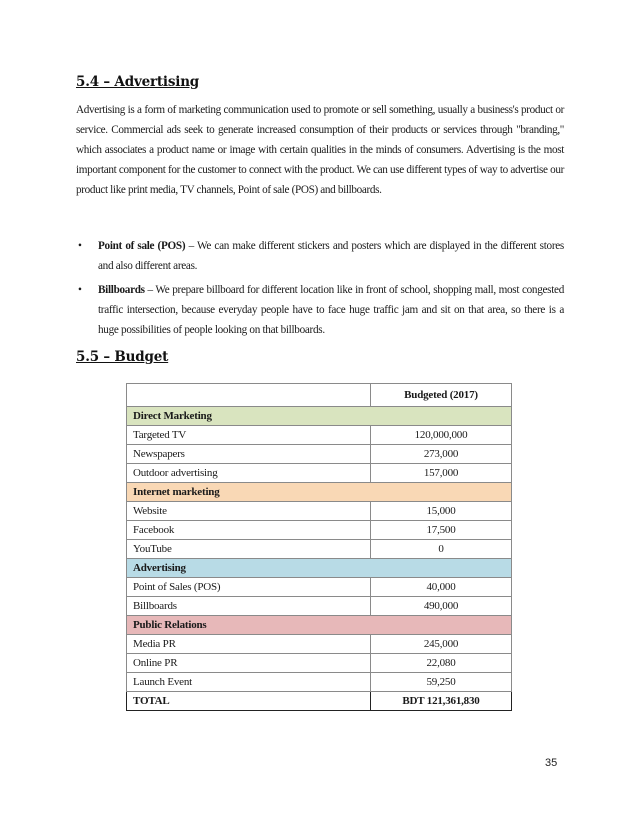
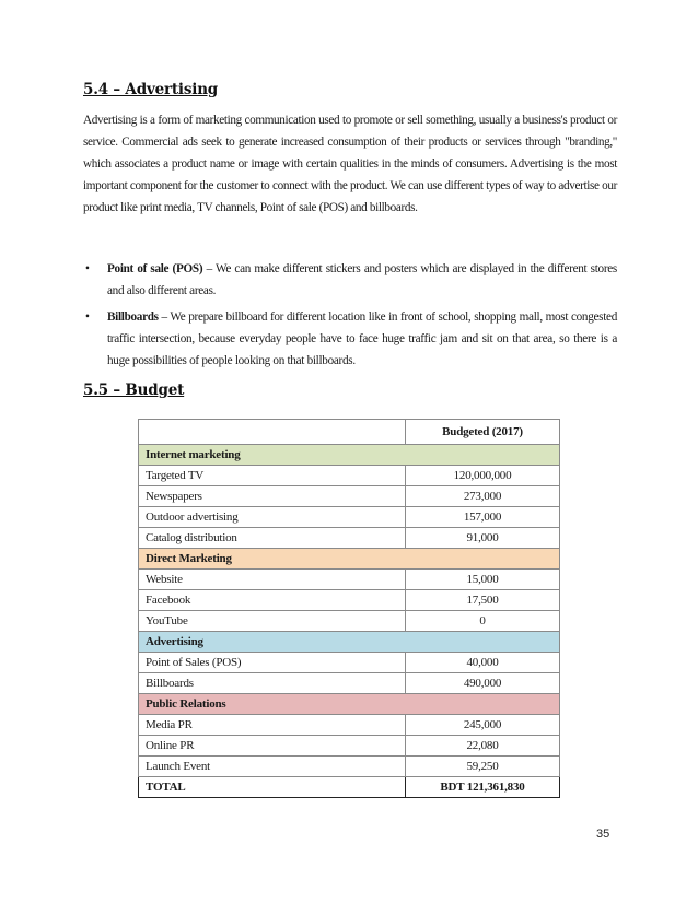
  5.4 – Advertising
  Advertising is a form of marketing communication used to promote or sell something, usually a business's product or service. Commercial ads seek to generate increased consumption of their products or services through "branding," which associates a product name or image with certain qualities in the minds of consumers. Advertising is the most important component for the customer to connect with the product. We can use different types of way to advertise our product like print media, TV channels, Point of sale (POS) and billboards.
  •
  Point of sale (POS) – We can make different stickers and posters which are displayed in the different stores and also different areas.
  •
  Billboards – We prepare billboard for different location like in front of school, shopping mall, most congested traffic intersection, because everyday people have to face huge traffic jam and sit on that area, so there is a huge possibilities of people looking on that billboards.
  5.5 – Budget
  	Budgeted (2017)
- Direct Marketing
+ Internet marketing
  Targeted TV	120,000,000
  Newspapers	273,000
  Outdoor advertising	157,000
+ Catalog distribution	91,000
- Internet marketing
+ Direct Marketing
  Website	15,000
  Facebook	17,500
  YouTube	0
  Advertising
  Point of Sales (POS)	40,000
  Billboards	490,000
  Public Relations
  Media PR	245,000
  Online PR	22,080
  Launch Event	59,250
  TOTAL	BDT 121,361,830
  35
